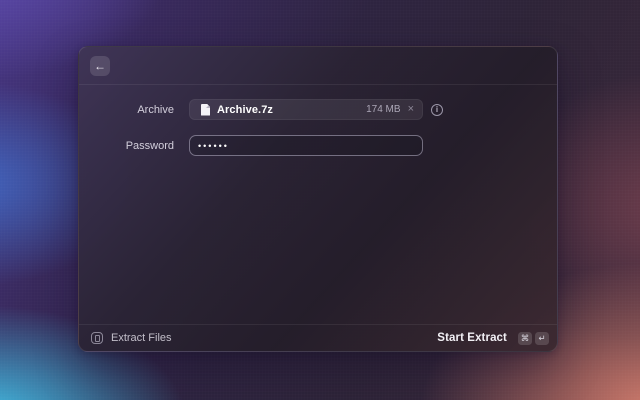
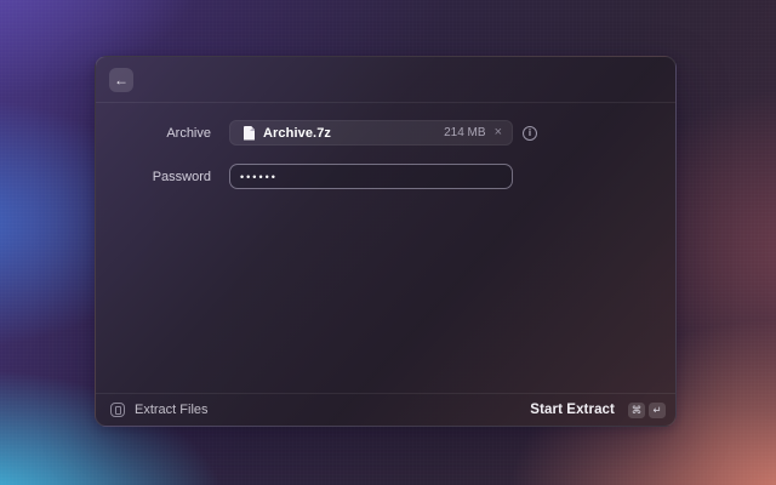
  ←
  Archive
  Archive.7z
- 174 MB
+ 214 MB
  ×
  i
  Password
  ••••••
  Extract Files
  Start Extract
  ⌘
  ↵
